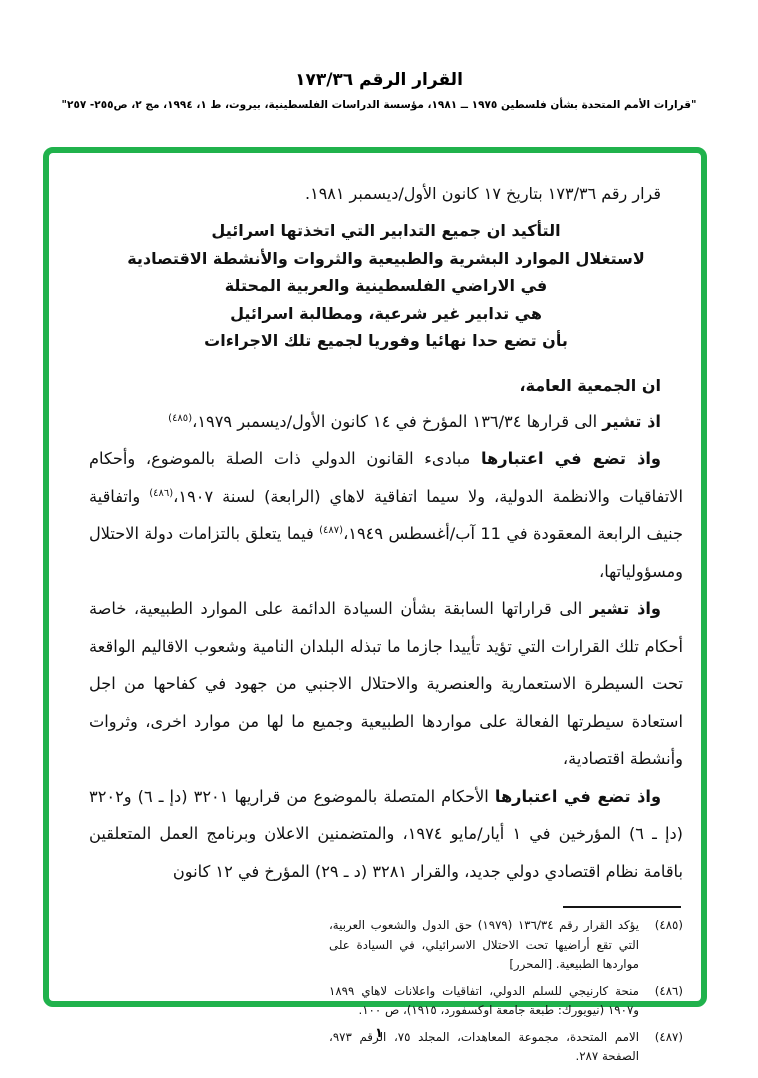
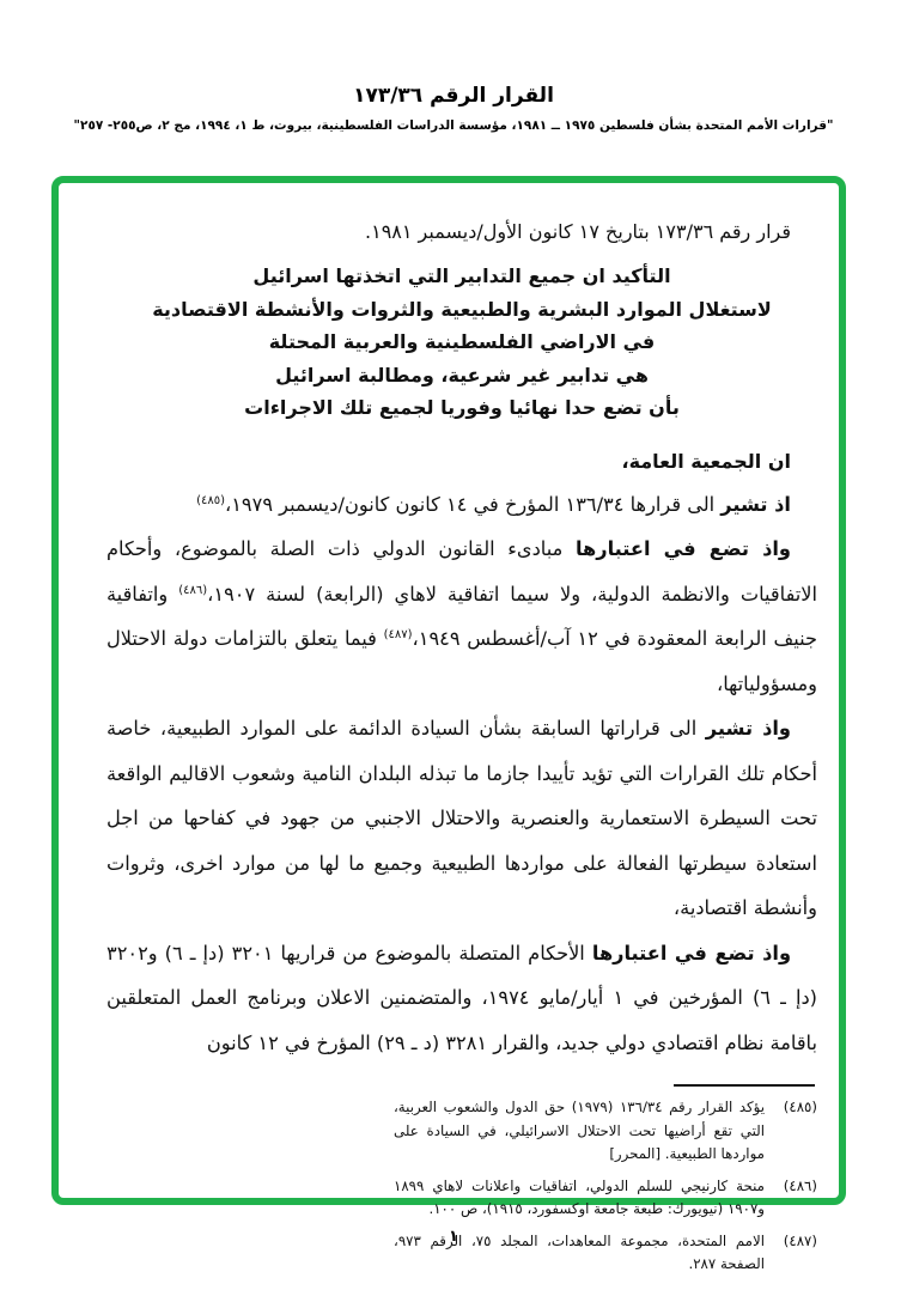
  القرار الرقم ١٧٣/٣٦
  "قرارات الأمم المتحدة بشأن فلسطين ١٩٧٥ ــ ١٩٨١، مؤسسة الدراسات الفلسطينية، بيروت، ط ١، ١٩٩٤، مج ٢، ص٢٥٥- ٢٥٧"
  قرار رقم ١٧٣/٣٦ بتاريخ ١٧ كانون الأول/ديسمبر ١٩٨١.
  التأكيد ان جميع التدابير التي اتخذتها اسرائيل
  لاستغلال الموارد البشرية والطبيعية والثروات والأنشطة الاقتصادية
  في الاراضي الفلسطينية والعربية المحتلة
  هي تدابير غير شرعية، ومطالبة اسرائيل
  بأن تضع حدا نهائيا وفوريا لجميع تلك الاجراءات
  ان الجمعية العامة،
- اذ تشير الى قرارها ١٣٦/٣٤ المؤرخ في ١٤ كانون الأول/ديسمبر ١٩٧٩،(٤٨٥)
+ اذ تشير الى قرارها ١٣٦/٣٤ المؤرخ في ١٤ كانون كانون/ديسمبر ١٩٧٩،(٤٨٥)
- واذ تضع في اعتبارها مبادىء القانون الدولي ذات الصلة بالموضوع، وأحكام الاتفاقيات والانظمة الدولية، ولا سيما اتفاقية لاهاي (الرابعة) لسنة ١٩٠٧،(٤٨٦) واتفاقية جنيف الرابعة المعقودة في 11 آب/أغسطس ١٩٤٩،(٤٨٧) فيما يتعلق بالتزامات دولة الاحتلال ومسؤولياتها،
+ واذ تضع في اعتبارها مبادىء القانون الدولي ذات الصلة بالموضوع، وأحكام الاتفاقيات والانظمة الدولية، ولا سيما اتفاقية لاهاي (الرابعة) لسنة ١٩٠٧،(٤٨٦) واتفاقية جنيف الرابعة المعقودة في ١٢ آب/أغسطس ١٩٤٩،(٤٨٧) فيما يتعلق بالتزامات دولة الاحتلال ومسؤولياتها،
  واذ تشير الى قراراتها السابقة بشأن السيادة الدائمة على الموارد الطبيعية، خاصة أحكام تلك القرارات التي تؤيد تأييدا جازما ما تبذله البلدان النامية وشعوب الاقاليم الواقعة تحت السيطرة الاستعمارية والعنصرية والاحتلال الاجنبي من جهود في كفاحها من اجل استعادة سيطرتها الفعالة على مواردها الطبيعية وجميع ما لها من موارد اخرى، وثروات وأنشطة اقتصادية،
  واذ تضع في اعتبارها الأحكام المتصلة بالموضوع من قراريها ٣٢٠١ (دإ ـ ٦) و٣٢٠٢ (دإ ـ ٦) المؤرخين في ١ أيار/مايو ١٩٧٤، والمتضمنين الاعلان وبرنامج العمل المتعلقين باقامة نظام اقتصادي دولي جديد، والقرار ٣٢٨١ (د ـ ٢٩) المؤرخ في ١٢ كانون
  (٤٨٥)
  يؤكد القرار رقم ١٣٦/٣٤ (١٩٧٩) حق الدول والشعوب العربية، التي تقع أراضيها تحت الاحتلال الاسرائيلي، في السيادة على مواردها الطبيعية. [المحرر]
  (٤٨٦)
  منحة كارنيجي للسلم الدولي، اتفاقيات واعلانات لاهاي ١٨٩٩ و١٩٠٧ (نيويورك: طبعة جامعة اوكسفورد، ١٩١٥)، ص ١٠٠.
  (٤٨٧)
  الامم المتحدة، مجموعة المعاهدات، المجلد ٧٥، الرقم ٩٧٣، الصفحة ٢٨٧.
  ١
